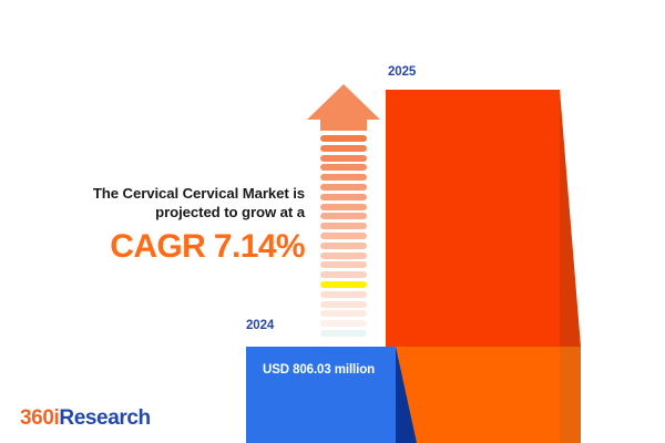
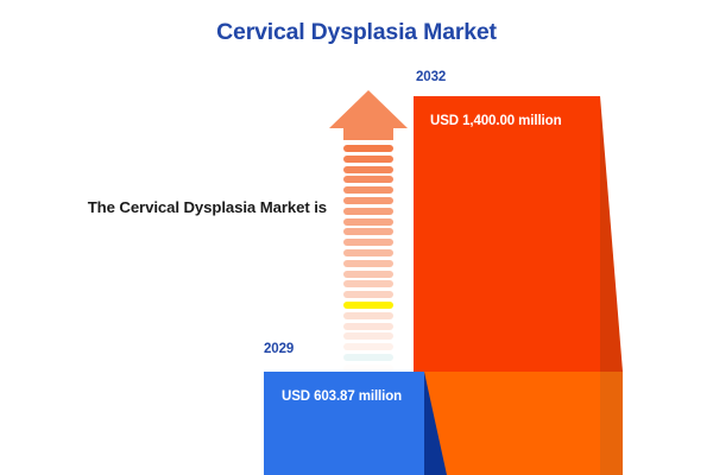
+ Cervical Dysplasia Market
- The Cervical Cervical Market is
+ The Cervical Dysplasia Market is
- projected to grow at a
- CAGR 7.14%
- 2025
+ 2032
+ USD 1,400.00 million
- 2024
+ 2029
- USD 806.03 million
+ USD 603.87 million
- 360iResearch
